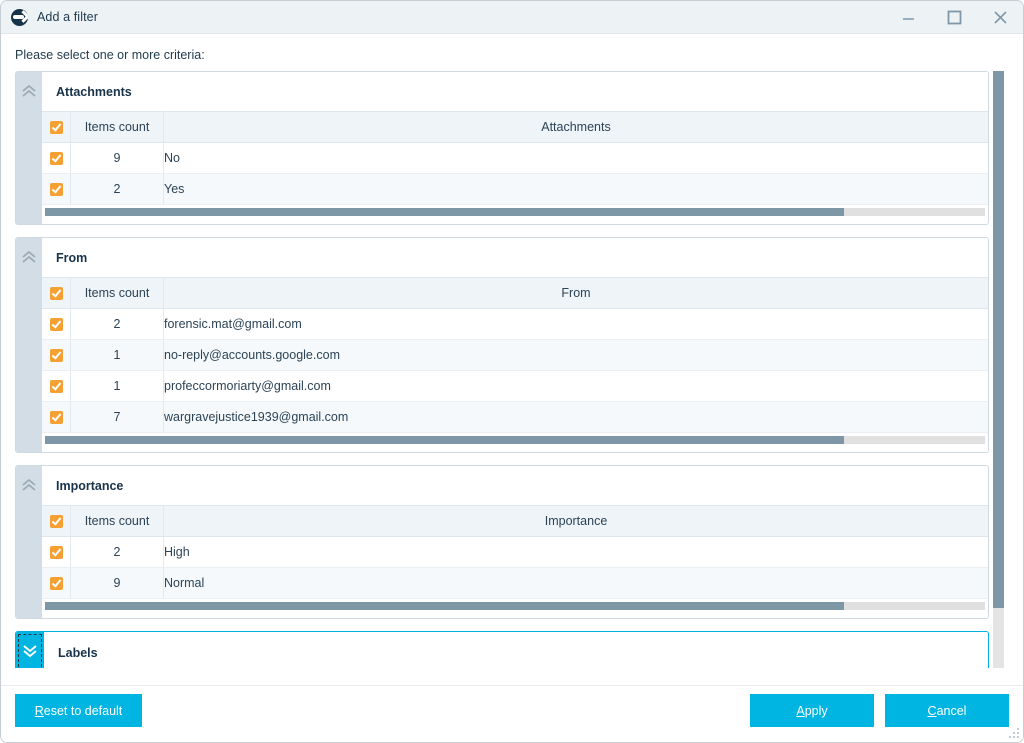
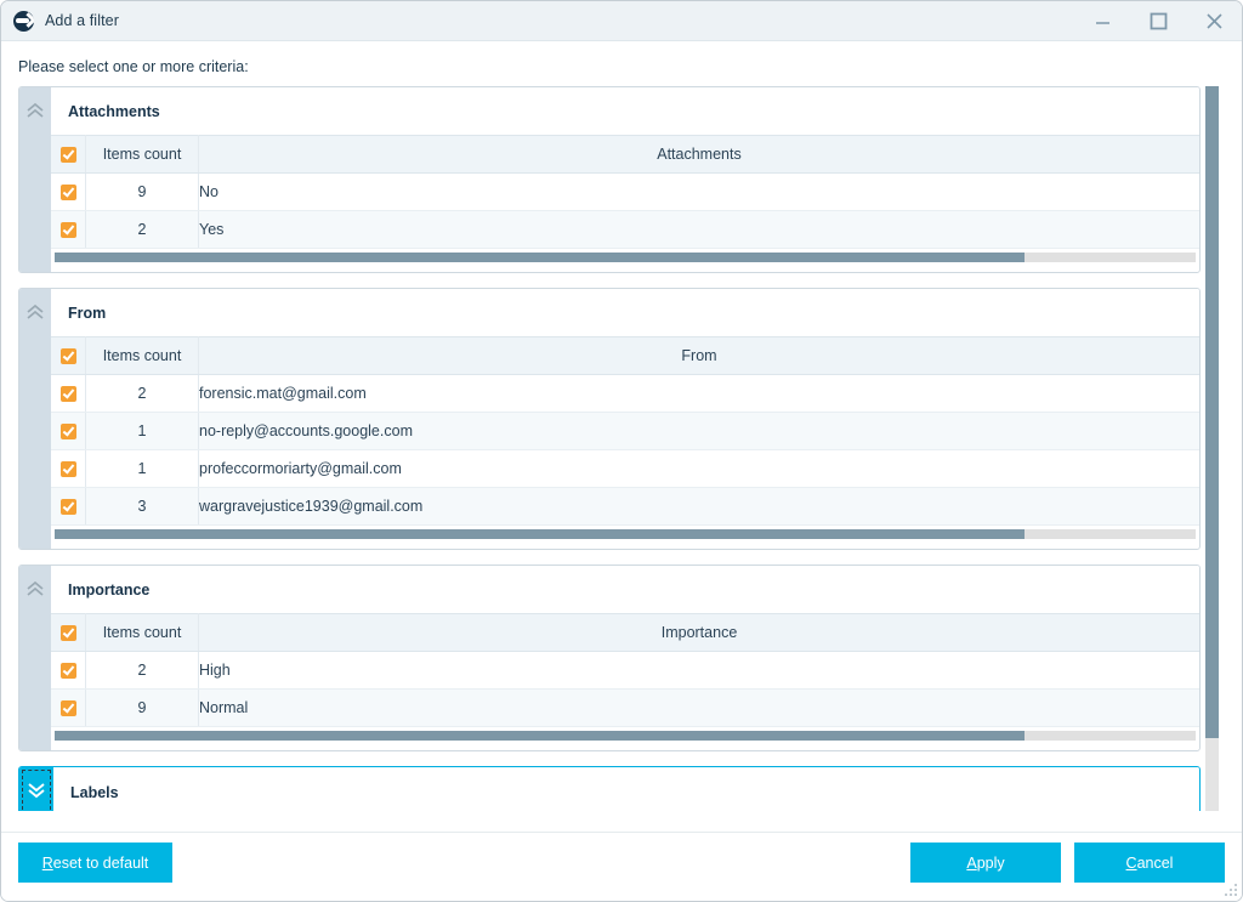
  Add a filter
  Please select one or more criteria:
  Attachments
  	Items count	Attachments
  	9	No
  	2	Yes
  From
  	Items count	From
  	2	forensic.mat@gmail.com
  	1	no-reply@accounts.google.com
  	1	profeccormoriarty@gmail.com
- 	7	wargravejustice1939@gmail.com
+ 	3	wargravejustice1939@gmail.com
  Importance
  	Items count	Importance
  	2	High
  	9	Normal
  Labels
  Reset to default
  Apply
  Cancel
